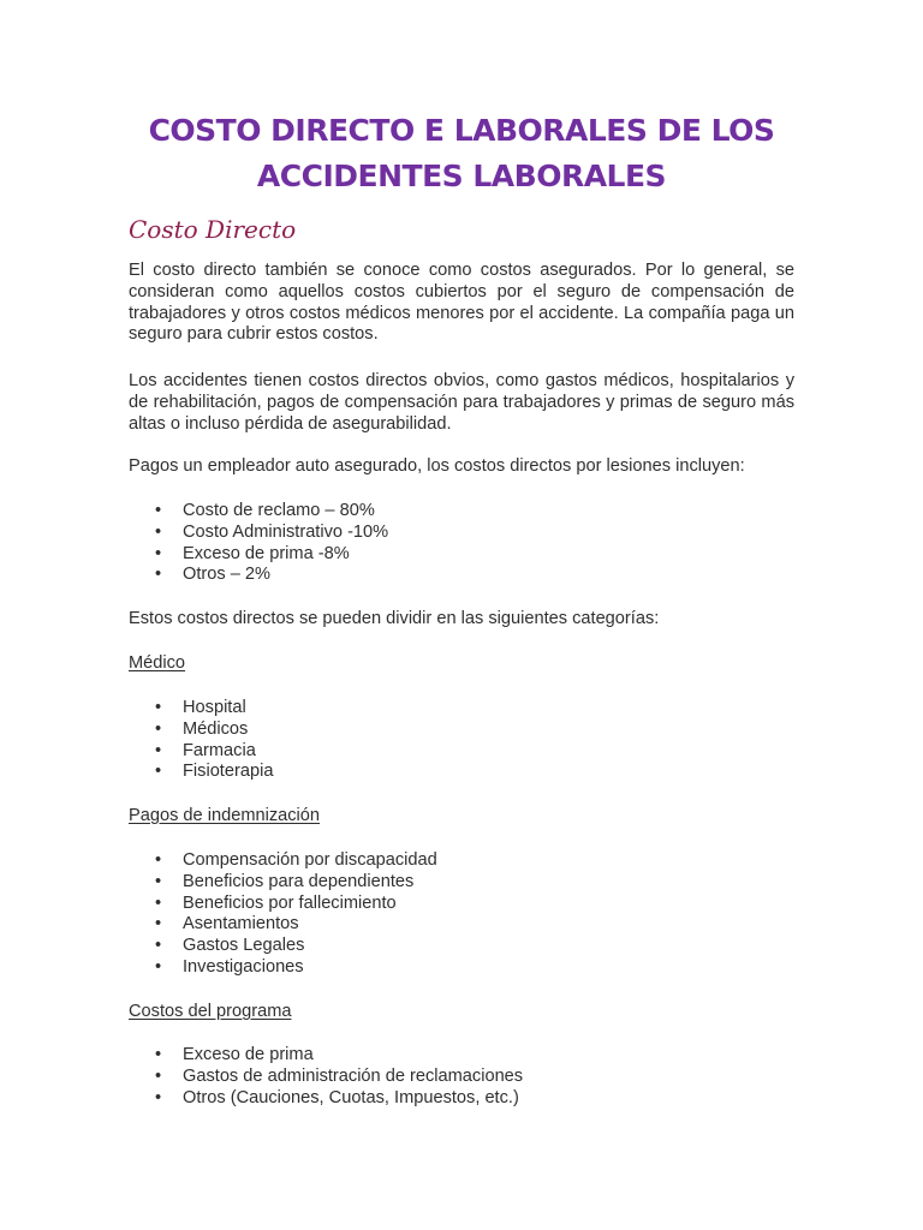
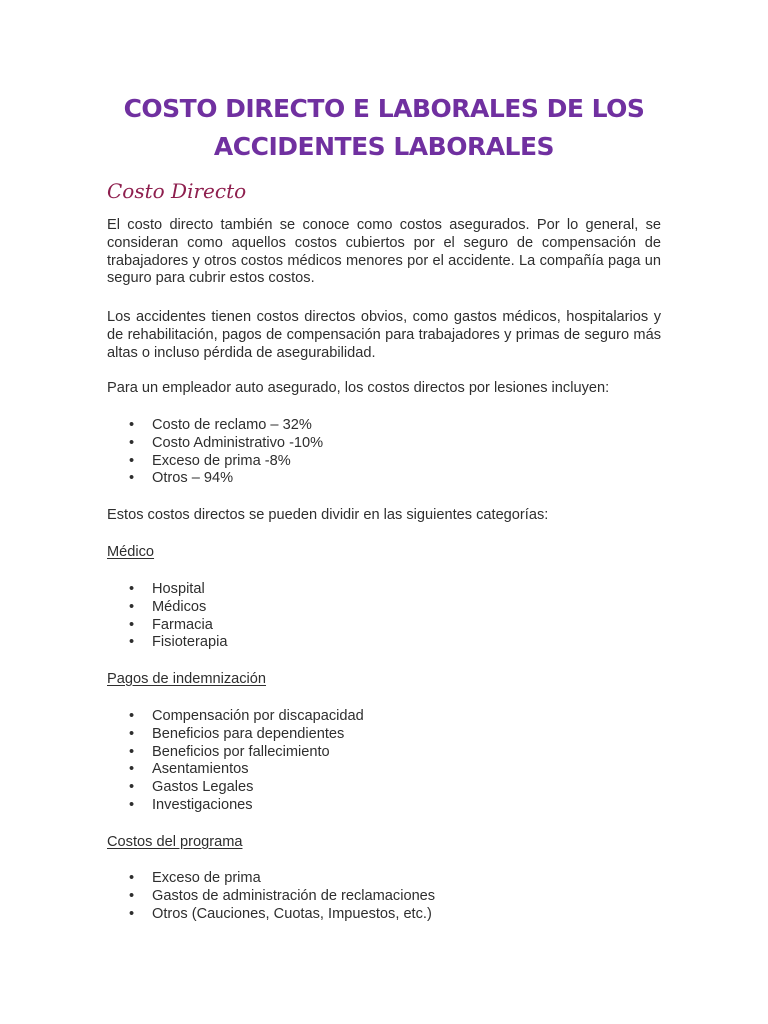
  COSTO DIRECTO E LABORALES DE LOS
  ACCIDENTES LABORALES
  Costo Directo
  El costo directo también se conoce como costos asegurados. Por lo general, se consideran como aquellos costos cubiertos por el seguro de compensación de trabajadores y otros costos médicos menores por el accidente. La compañía paga un seguro para cubrir estos costos.
  Los accidentes tienen costos directos obvios, como gastos médicos, hospitalarios y de rehabilitación, pagos de compensación para trabajadores y primas de seguro más altas o incluso pérdida de asegurabilidad.
- Pagos un empleador auto asegurado, los costos directos por lesiones incluyen:
+ Para un empleador auto asegurado, los costos directos por lesiones incluyen:
  •
- Costo de reclamo – 80%
+ Costo de reclamo – 32%
  •
  Costo Administrativo -10%
  •
  Exceso de prima -8%
  •
- Otros – 2%
+ Otros – 94%
  Estos costos directos se pueden dividir en las siguientes categorías:
  Médico
  •
  Hospital
  •
  Médicos
  •
  Farmacia
  •
  Fisioterapia
  Pagos de indemnización
  •
  Compensación por discapacidad
  •
  Beneficios para dependientes
  •
  Beneficios por fallecimiento
  •
  Asentamientos
  •
  Gastos Legales
  •
  Investigaciones
  Costos del programa
  •
  Exceso de prima
  •
  Gastos de administración de reclamaciones
  •
  Otros (Cauciones, Cuotas, Impuestos, etc.)
